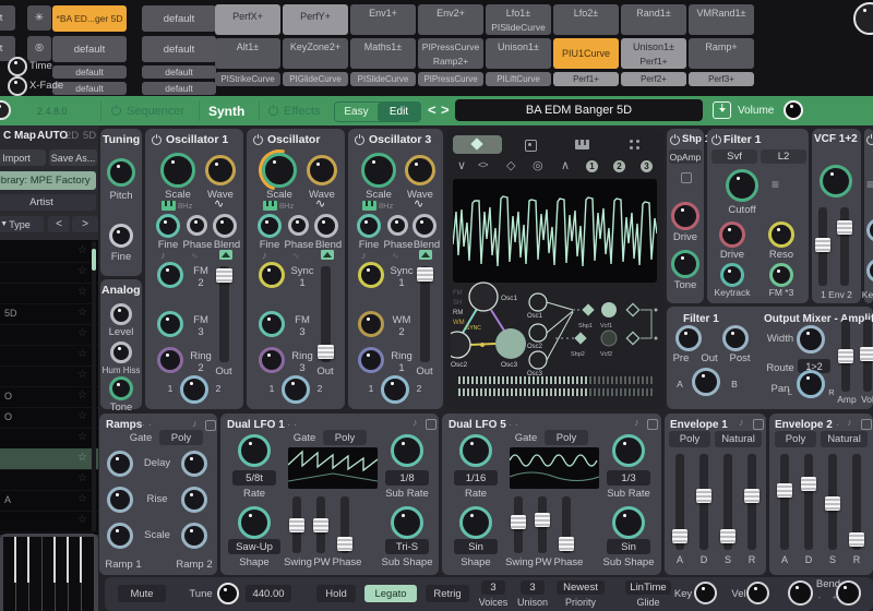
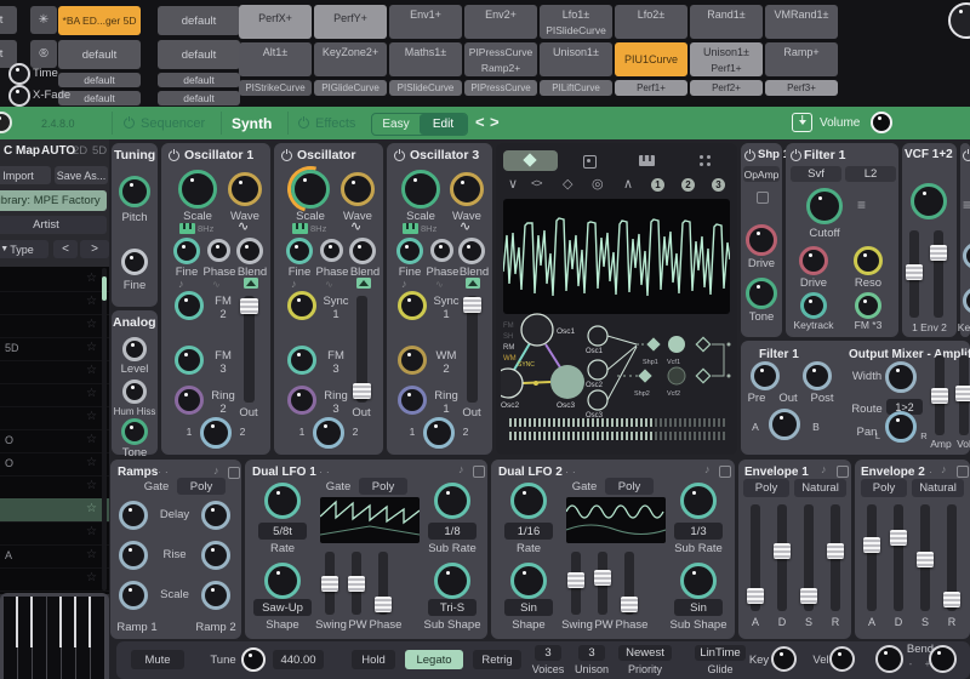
  ✳
  ®
  *BA ED...ger 5D
  default
  default
  default
  default
  default
  default
  default
  Time
  X-Fade
  PerfX+
  PerfY+
  Env1+
  Env2+
  Lfo1±
  PISlideCurve
  Lfo2±
  Rand1±
  VMRand1±
  Alt1±
  KeyZone2+
  Maths1±
  PIPressCurve
  Ramp2+
  Unison1±
  PIU1Curve
  Unison1±
  Perf1+
  Ramp+
  PIStrikeCurve
  PIGlideCurve
  PISlideCurve
  PIPressCurve
  PILiftCurve
  Perf1+
  Perf2+
  Perf3+
  2.4.8.0
  Sequencer
  Synth
  Effects
  Easy
  Edit
  <
  >
- BA EDM Banger 5D
  Volume
  C Map
  AUTO
  2D
  5D
  Import
  Save As...
  brary: MPE Factory
  Artist
  Type
  <
  >
  ☆
  ☆
  ☆
  5D
  ☆
  ☆
  ☆
  ☆
  O
  ☆
  O
  ☆
  ☆
  ☆
  ☆
  A
  ☆
  ☆
  Tuning
  Pitch
  Fine
  Analog
  Level
  Hum Hiss
  Tone
  Oscillator 1
  Scale
  Wave
  8Hz
  ∿
  Fine
  Phase
  Blend
  ♪
  ∿
  FM
  2
  FM
  3
  Ring
  2
  Out
  1
  2
  Oscillator
  Scale
  Wave
  8Hz
  ∿
  Fine
  Phase
  Blend
  ♪
  ∿
  Sync
  1
  FM
  3
  Ring
  3
  Out
  1
  2
  Oscillator 3
  Scale
  Wave
  8Hz
  ∿
  Fine
  Phase
  Blend
  ♪
  ∿
  Sync
  1
  WM
  2
  Ring
  1
  Out
  1
  2
  ∨
  <>
  ◇
  ◎
  ∧
  1
  2
  3
  Shp
  OpAmp
  Drive
  Tone
  Filter 1
  Svf
  L2
  ≡
  Cutoff
  Drive
  Reso
  Keytrack
  FM *3
  VCF 1+2
  1 Env 2
  ≡
  Ke
  Filter 1
  Pre
  Out
  Post
  A
  B
  Width
  Route
  1>2
  Pan
  L
  R
  Amp
  Ramps
  · ·
  ♪
  Gate
  Poly
  Delay
  Rise
  Scale
  Ramp 1
  Ramp 2
  Dual LFO 1
  · ·
  ♪
  5/8t
  Rate
  Saw-Up
  Shape
  Gate
  Poly
  Swing
  PW
  Phase
  1/8
  Sub Rate
  Tri-S
  Sub Shape
- Dual LFO 5
+ Dual LFO 2
  · ·
  ♪
  1/16
  Rate
  Sin
  Shape
  Gate
  Poly
  Swing
  PW
  Phase
  1/3
  Sub Rate
  Sin
  Sub Shape
  Envelope 1
  ♪
  Poly
  Natural
  A
  D
  S
  R
  Envelope 2
  ·
  ♪
  Poly
  Natural
  A
  D
  S
  R
  Mute
  Tune
  440.00
  Hold
  Legato
  Retrig
  3
  Voices
  3
  Unison
  Newest
  Priority
  LinTime
  Glide
  Key
  Vel
  Ben
  -
  +
